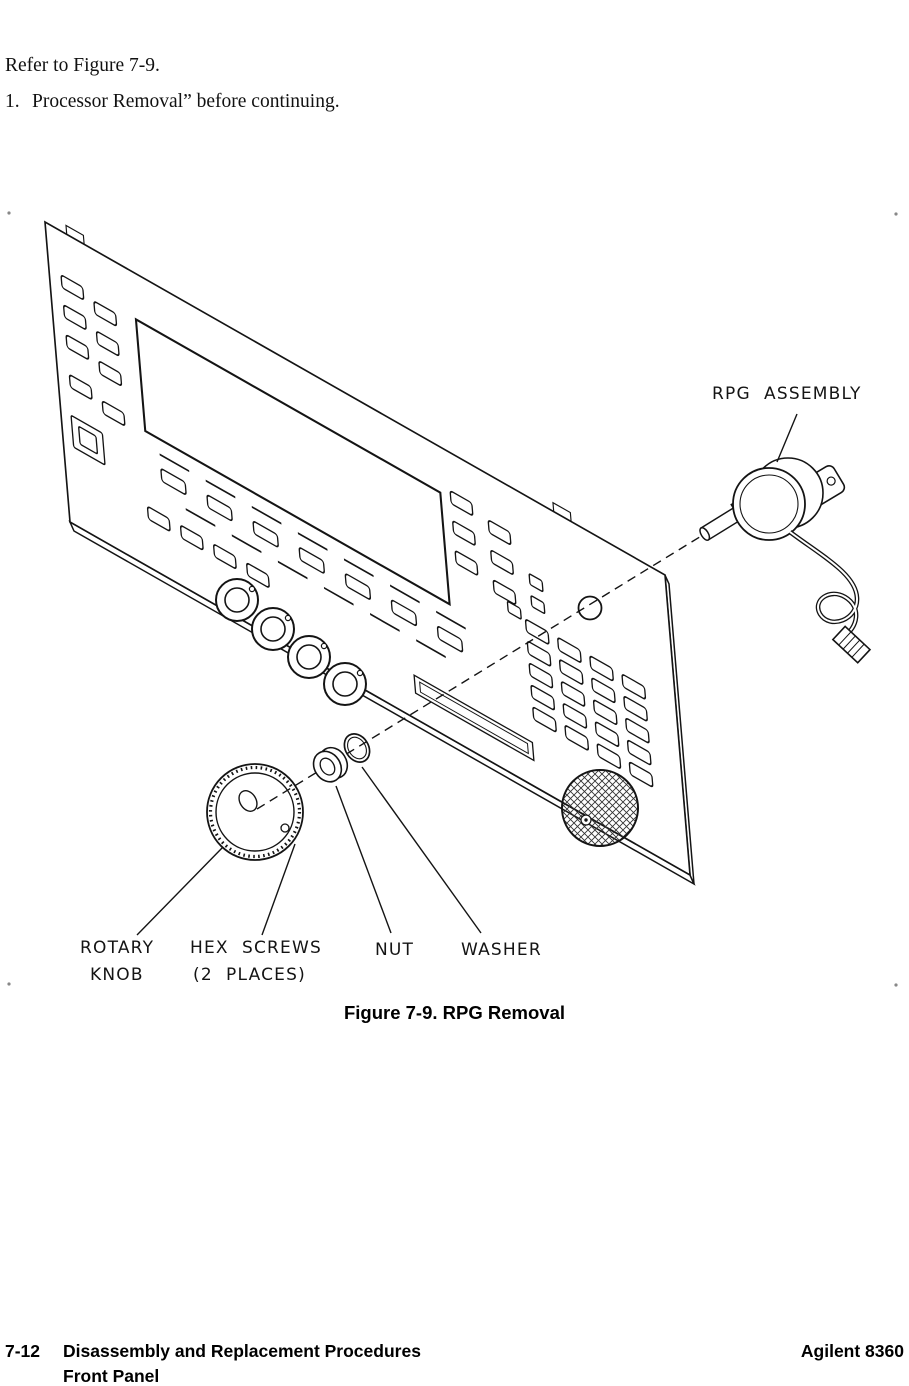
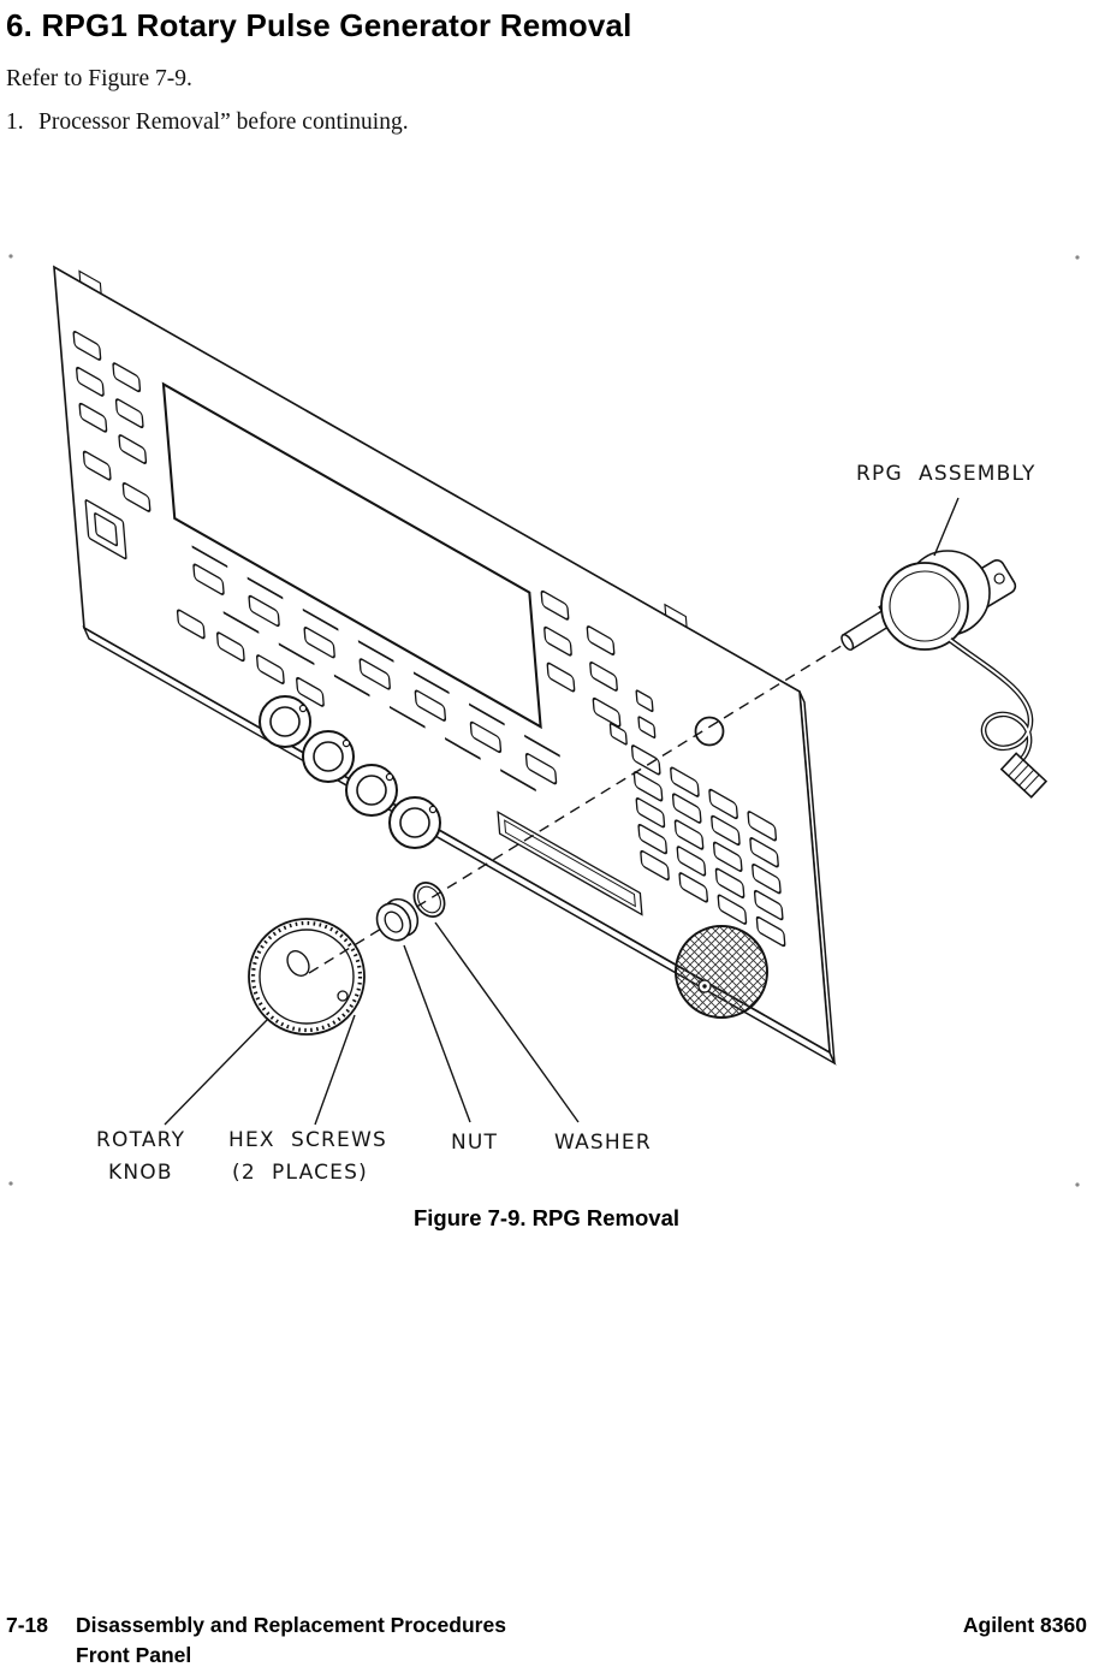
+ 6. RPG1 Rotary Pulse Generator Removal
  Refer to Figure 7-9.
  1.
  Processor Removal” before continuing.
  RPG ASSEMBLY
  ROTARY
  KNOB
  HEX SCREWS
  (2 PLACES)
  NUT
  WASHER
  Figure 7-9. RPG Removal
- 7-12
+ 7-18
  Disassembly and Replacement Procedures
  Front Panel
  Agilent 8360
